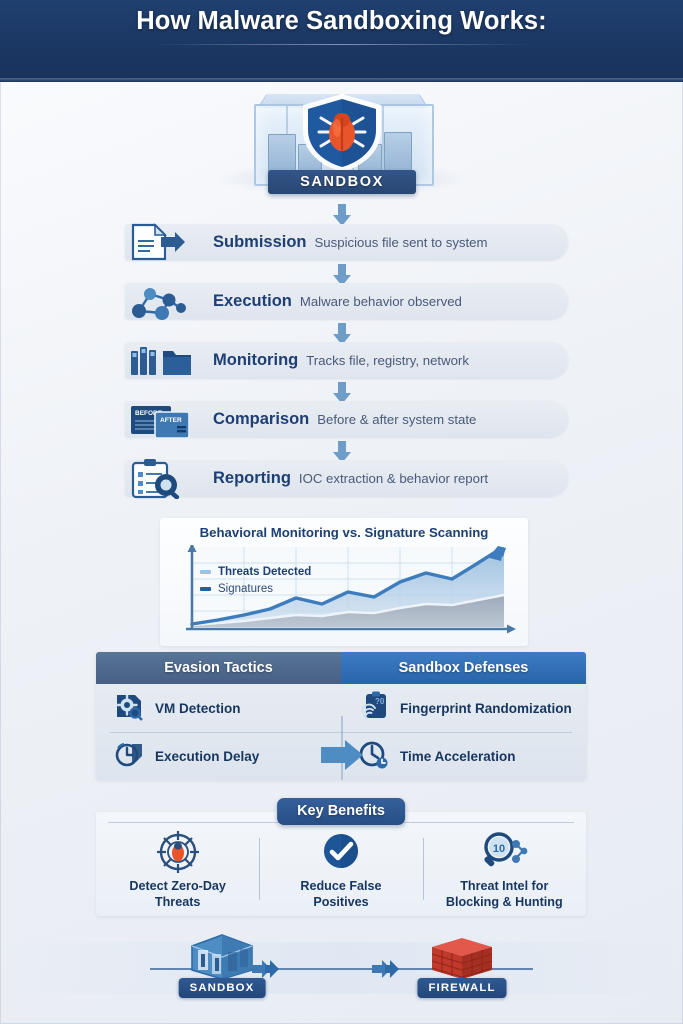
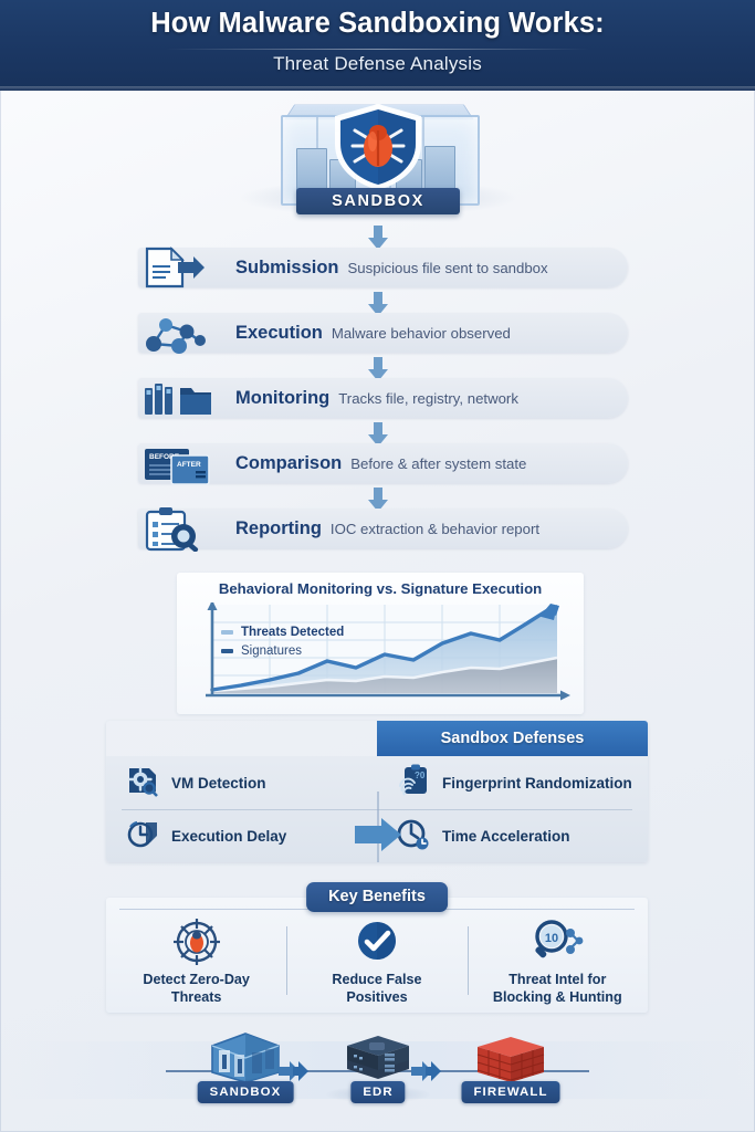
  How Malware Sandboxing Works:
+ Threat Defense Analysis
  SANDBOX
  Submission
- Suspicious file sent to system
+ Suspicious file sent to sandbox
  Execution
  Malware behavior observed
  Monitoring
  Tracks file, registry, network
  Comparison
  Before & after system state
  Reporting
  IOC extraction & behavior report
- Behavioral Monitoring vs. Signature Scanning
+ Behavioral Monitoring vs. Signature Execution
  Threats Detected
  Signatures
- Evasion Tactics
  Sandbox Defenses
  VM Detection
  Execution Delay
  ?0
  Fingerprint Randomization
  Time Acceleration
  Key Benefits
  Detect Zero-Day
  Threats
  Reduce False
  Positives
  10
  Threat Intel for
  Blocking & Hunting
  SANDBOX
+ EDR
  FIREWALL
